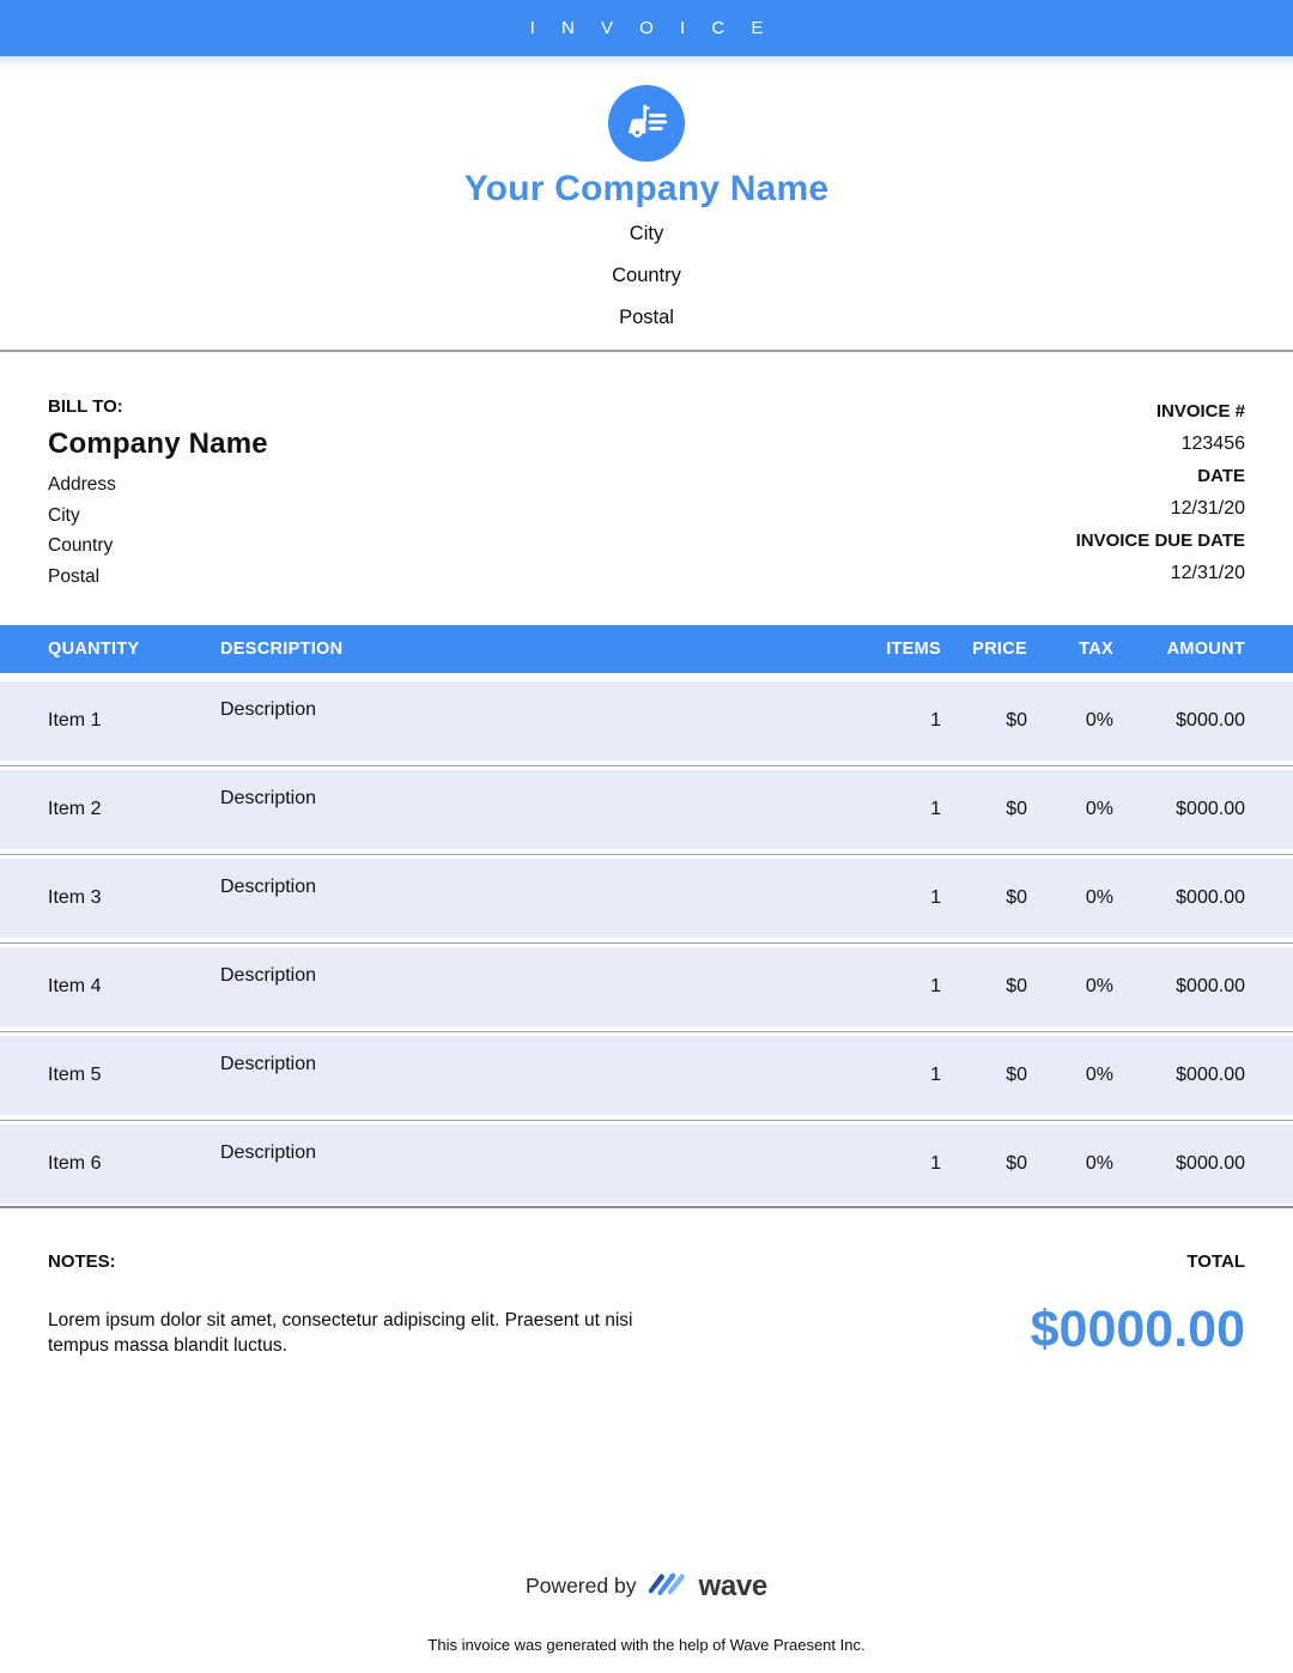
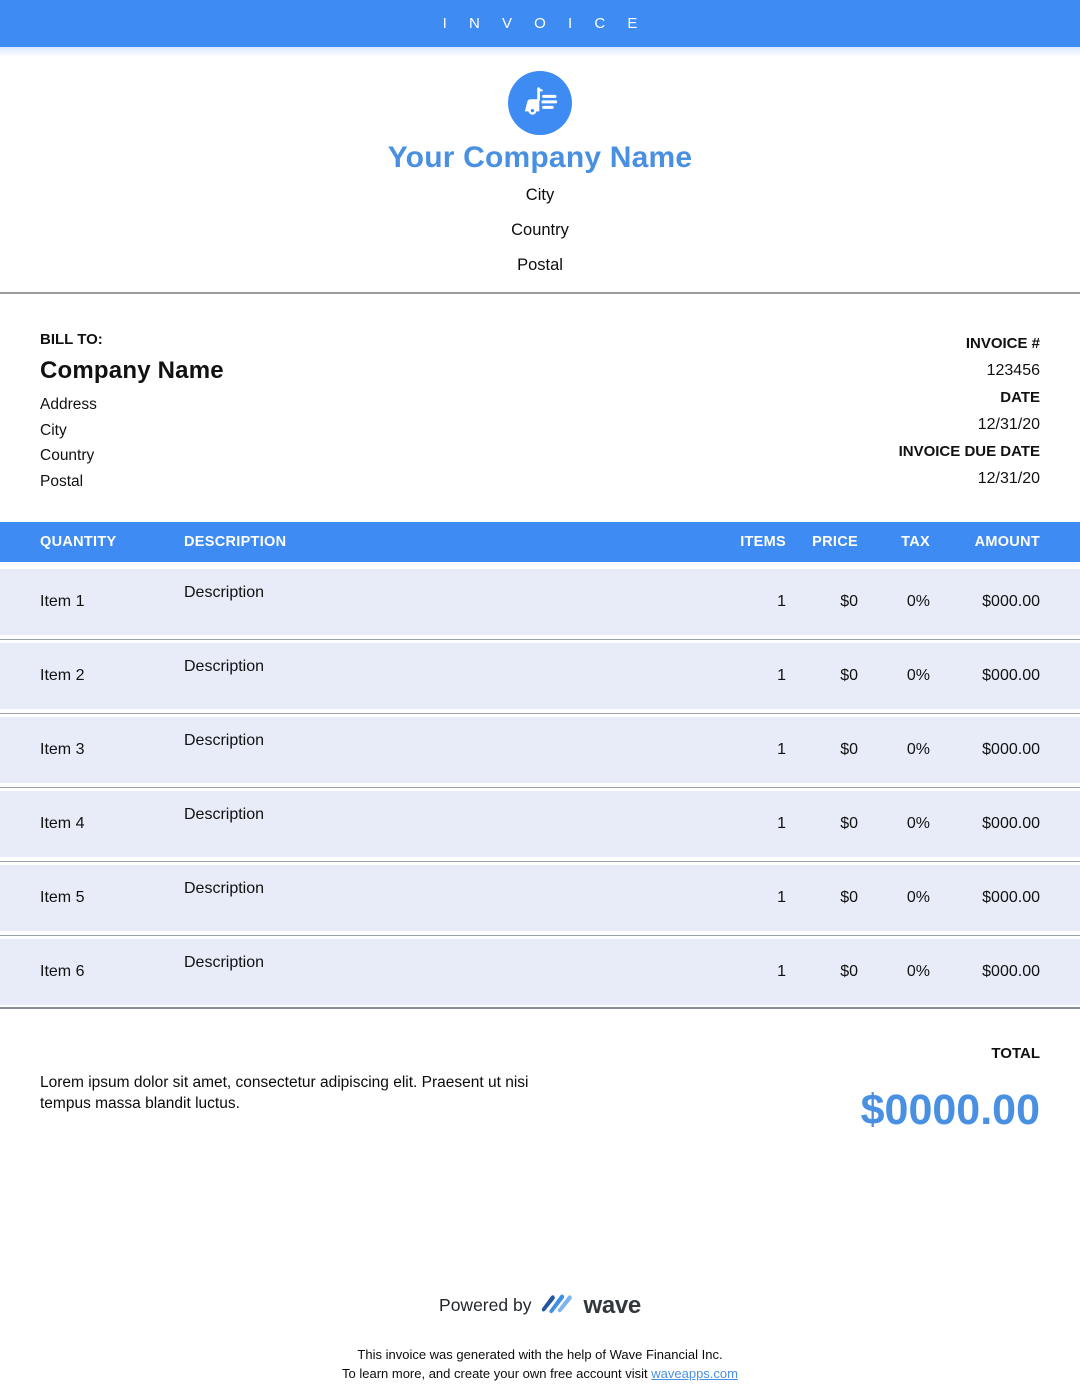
  I N V O I C E
  Your Company Name
  City
  Country
  Postal
  BILL TO:
  Company Name
  Address
  City
  Country
  Postal
  INVOICE #
  123456
  DATE
  12/31/20
  INVOICE DUE DATE
  12/31/20
  QUANTITY
  DESCRIPTION
  ITEMS
  PRICE
  TAX
  AMOUNT
  Item 1
  Description
  1
  $0
  0%
  $000.00
  Item 2
  Description
  1
  $0
  0%
  $000.00
  Item 3
  Description
  1
  $0
  0%
  $000.00
  Item 4
  Description
  1
  $0
  0%
  $000.00
  Item 5
  Description
  1
  $0
  0%
  $000.00
  Item 6
  Description
  1
  $0
  0%
  $000.00
- NOTES:
  Lorem ipsum dolor sit amet, consectetur adipiscing elit. Praesent ut nisi tempus massa blandit luctus.
  TOTAL
  $0000.00
  Powered by
  wave
- This invoice was generated with the help of Wave Praesent Inc.
+ This invoice was generated with the help of Wave Financial Inc.
+ To learn more, and create your own free account visit waveapps.com
